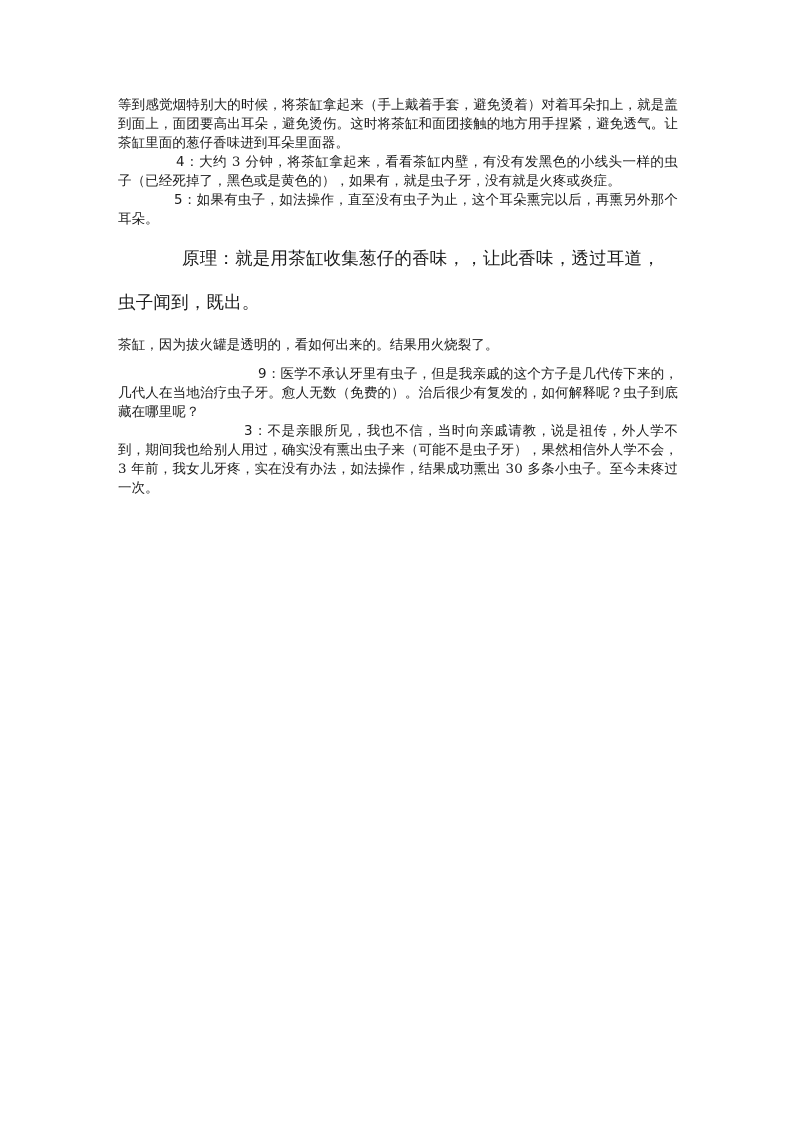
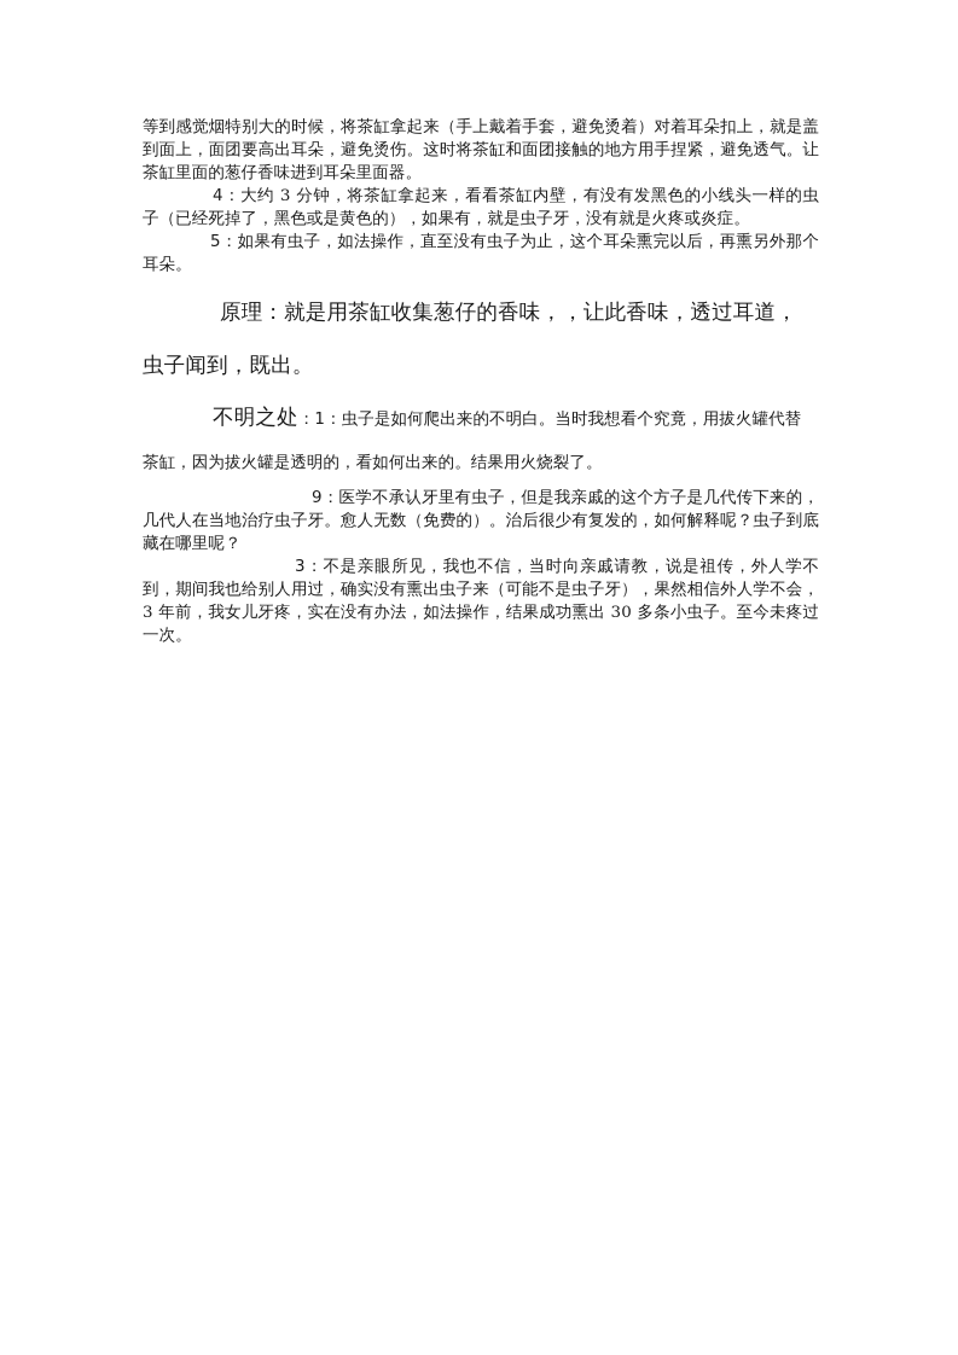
  等到感觉烟特别大的时候，将茶缸拿起来（手上戴着手套，避免烫着）对着耳朵扣上，就是盖到面上，面团要高出耳朵，避免烫伤。这时将茶缸和面团接触的地方用手捏紧，避免透气。让茶缸里面的葱仔香味进到耳朵里面器。
  4：大约 3 分钟，将茶缸拿起来，看看茶缸内壁，有没有发黑色的小线头一样的虫子（已经死掉了，黑色或是黄色的），如果有，就是虫子牙，没有就是火疼或炎症。
  5：如果有虫子，如法操作，直至没有虫子为止，这个耳朵熏完以后，再熏另外那个耳朵。
  原理：就是用茶缸收集葱仔的香味，，让此香味，透过耳道，
  虫子闻到，既出。
+ 不明之处：1：虫子是如何爬出来的不明白。当时我想看个究竟，用拔火罐代替
  茶缸，因为拔火罐是透明的，看如何出来的。结果用火烧裂了。
  9：医学不承认牙里有虫子，但是我亲戚的这个方子是几代传下来的，几代人在当地治疗虫子牙。愈人无数（免费的）。治后很少有复发的，如何解释呢？虫子到底藏在哪里呢？
  3：不是亲眼所见，我也不信，当时向亲戚请教，说是祖传，外人学不到，期间我也给别人用过，确实没有熏出虫子来（可能不是虫子牙），果然相信外人学不会，3 年前，我女儿牙疼，实在没有办法，如法操作，结果成功熏出 30 多条小虫子。至今未疼过一次。
